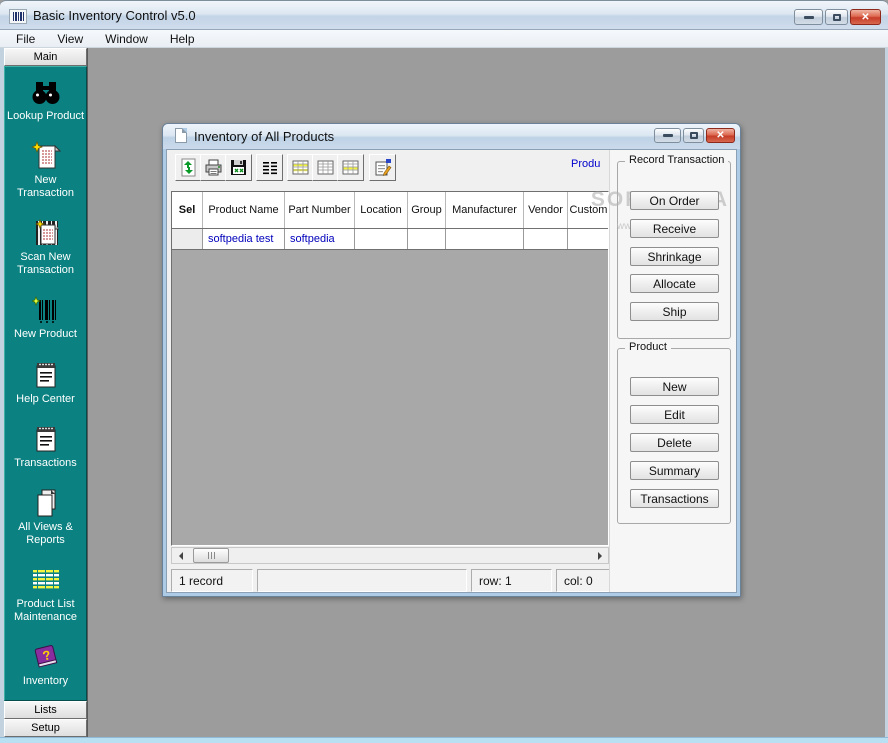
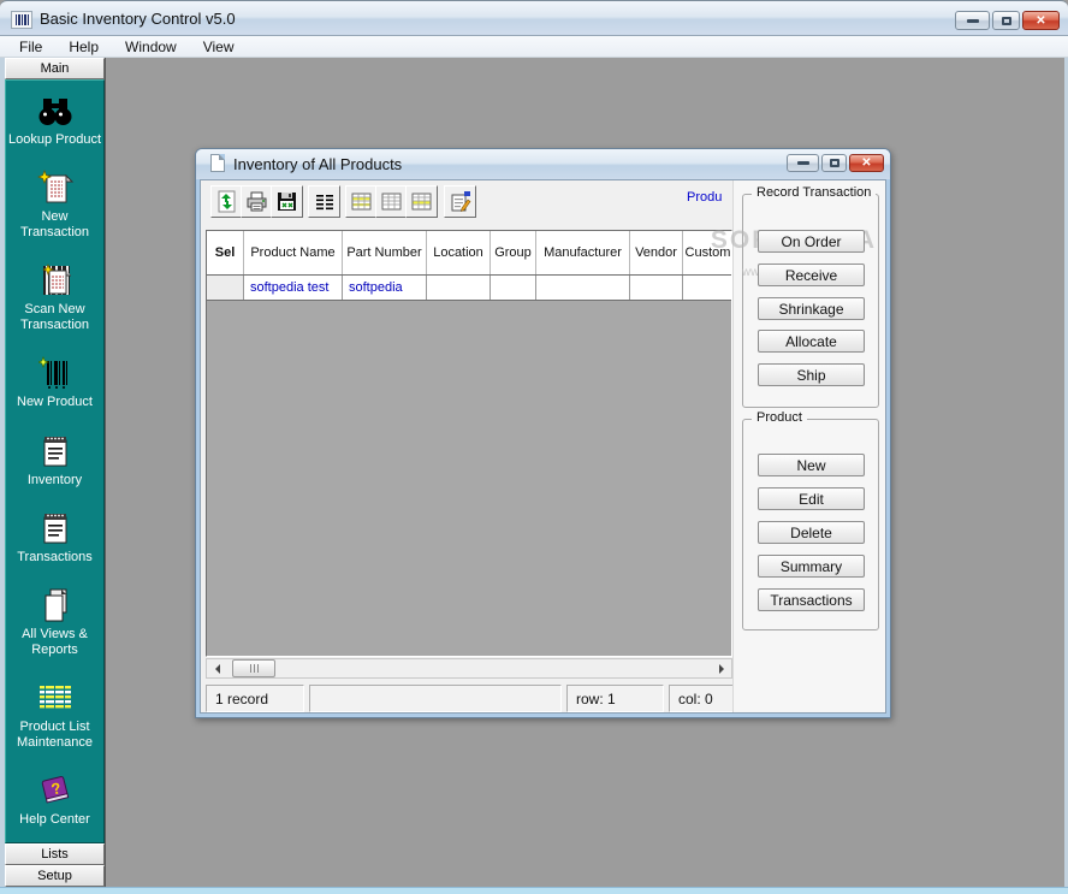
  Basic Inventory Control v5.0
  ✕
  File
- View
+ Help
  Window
- Help
+ View
  Main
  Lookup Product
  New Transaction
  Scan New Transaction
  New Product
- Help Center
+ Inventory
  Transactions
  All Views & Reports
  Product List Maintenance
- Inventory
+ Help Center
  Lists
  Setup
  Inventory of All Products
  ✕
  Produ
  Sel
  Product Name
  Part Number
  Location
  Group
  Manufacturer
  Vendor
  Custom
  softpedia test
  softpedia
  1 record
  row: 1
  col: 0
  Record Transaction
  On Order
  Receive
  Shrinkage
  Allocate
  Ship
  Product
  New
  Edit
  Delete
  Summary
  Transactions
